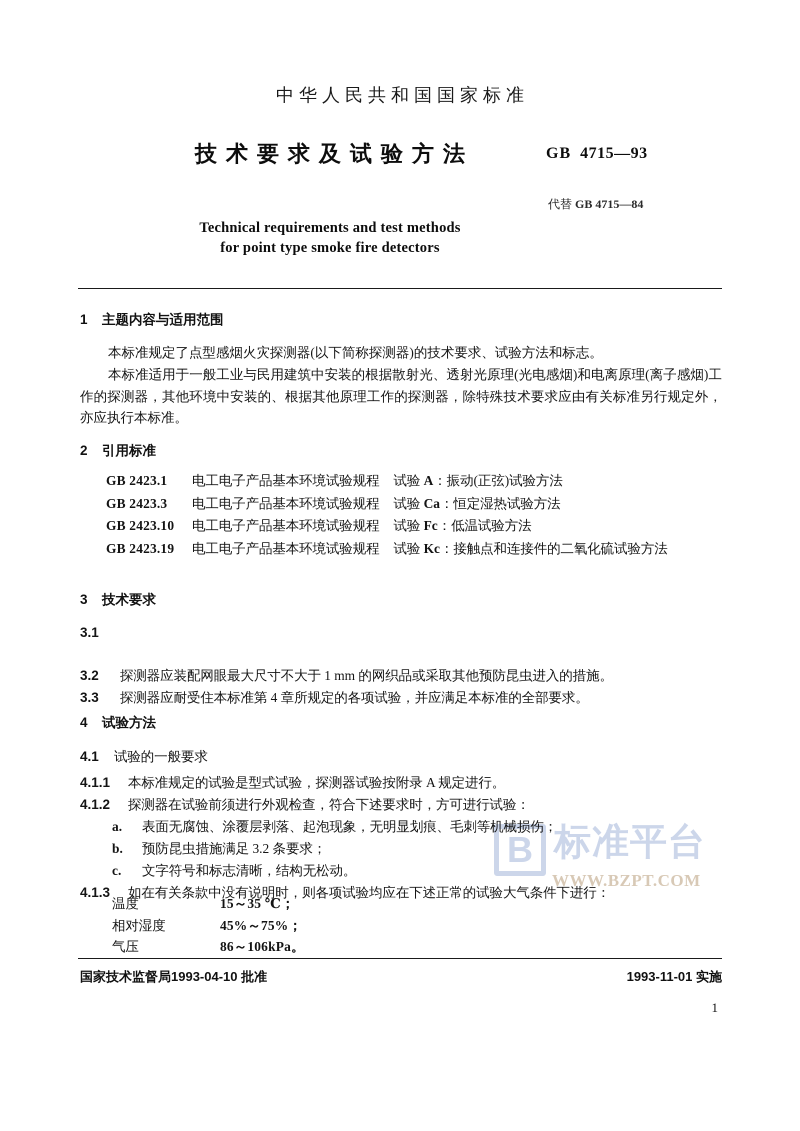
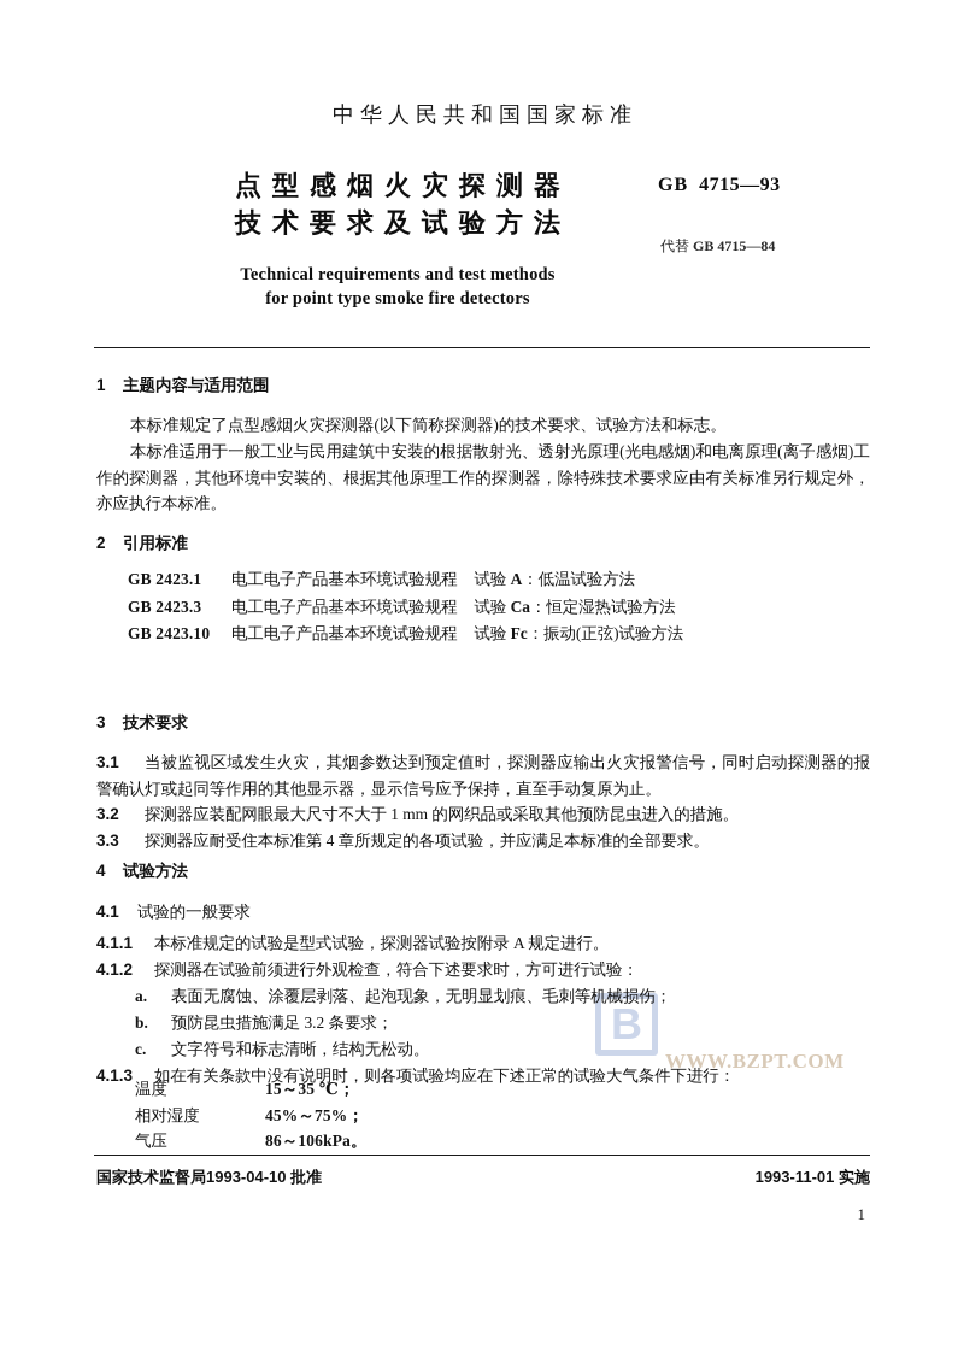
  B
- 标准平台
  WWW.BZPT.COM
  中华人民共和国国家标准
+ 点型感烟火灾探测器
  技术要求及试验方法
  Technical requirements and test methods
  for point type smoke fire detectors
  GB 4715—93
  代替 GB 4715—84
  1 主题内容与适用范围
  本标准规定了点型感烟火灾探测器(以下简称探测器)的技术要求、试验方法和标志。
  本标准适用于一般工业与民用建筑中安装的根据散射光、透射光原理(光电感烟)和电离原理(离子感烟)工作的探测器，其他环境中安装的、根据其他原理工作的探测器，除特殊技术要求应由有关标准另行规定外，亦应执行本标准。
  2 引用标准
- GB 2423.1 电工电子产品基本环境试验规程 试验 A：振动(正弦)试验方法
+ GB 2423.1 电工电子产品基本环境试验规程 试验 A：低温试验方法
  GB 2423.3 电工电子产品基本环境试验规程 试验 Ca：恒定湿热试验方法
- GB 2423.10 电工电子产品基本环境试验规程 试验 Fc：低温试验方法
+ GB 2423.10 电工电子产品基本环境试验规程 试验 Fc：振动(正弦)试验方法
- GB 2423.19 电工电子产品基本环境试验规程 试验 Kc：接触点和连接件的二氧化硫试验方法
  3 技术要求
  3.1
+ 当被监视区域发生火灾，其烟参数达到预定值时，探测器应输出火灾报警信号，同时启动探测器的报警确认灯或起同等作用的其他显示器，显示信号应予保持，直至手动复原为止。
  3.2
  探测器应装配网眼最大尺寸不大于 1 mm 的网织品或采取其他预防昆虫进入的措施。
  3.3
  探测器应耐受住本标准第 4 章所规定的各项试验，并应满足本标准的全部要求。
  4 试验方法
  4.1 试验的一般要求
  4.1.1
  本标准规定的试验是型式试验，探测器试验按附录 A 规定进行。
  4.1.2
  探测器在试验前须进行外观检查，符合下述要求时，方可进行试验：
  a. 表面无腐蚀、涂覆层剥落、起泡现象，无明显划痕、毛刺等机械损伤；
  b. 预防昆虫措施满足 3.2 条要求；
  c. 文字符号和标志清晰，结构无松动。
  4.1.3
  如在有关条款中没有说明时，则各项试验均应在下述正常的试验大气条件下进行：
  温度 15～35 ℃；
  相对湿度 45%～75%；
  气压 86～106kPa。
  国家技术监督局1993-04-10 批准
  1993-11-01 实施
  1
